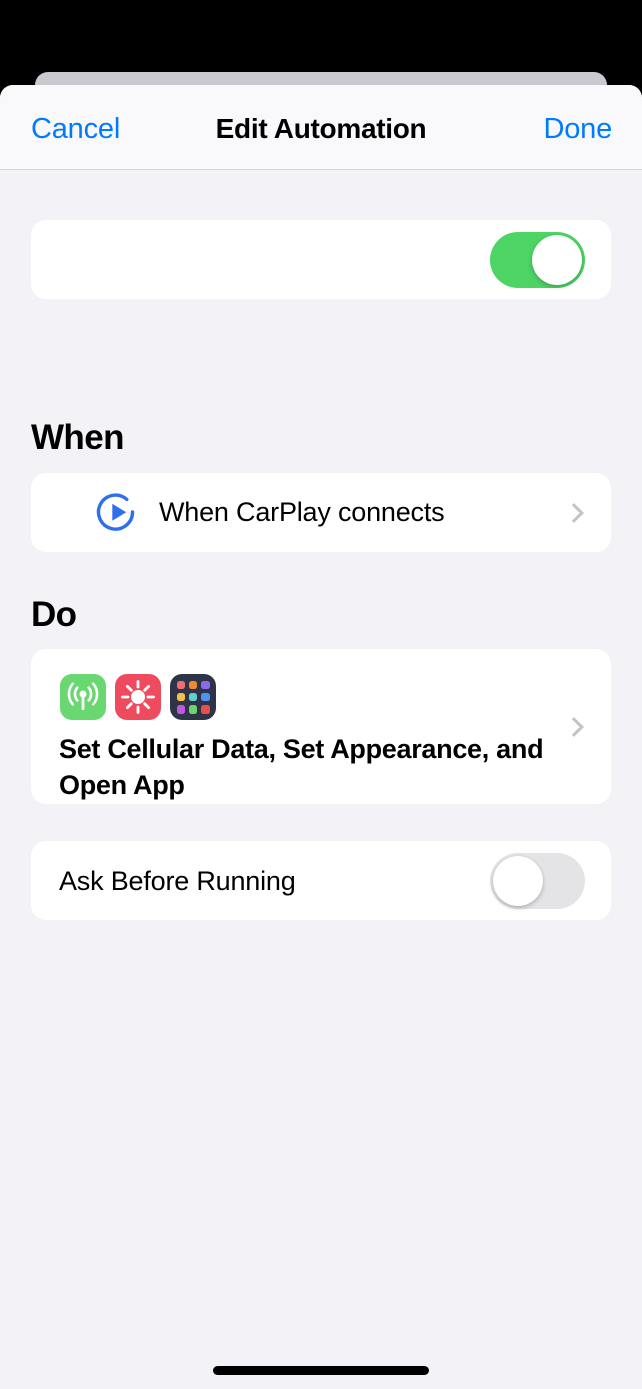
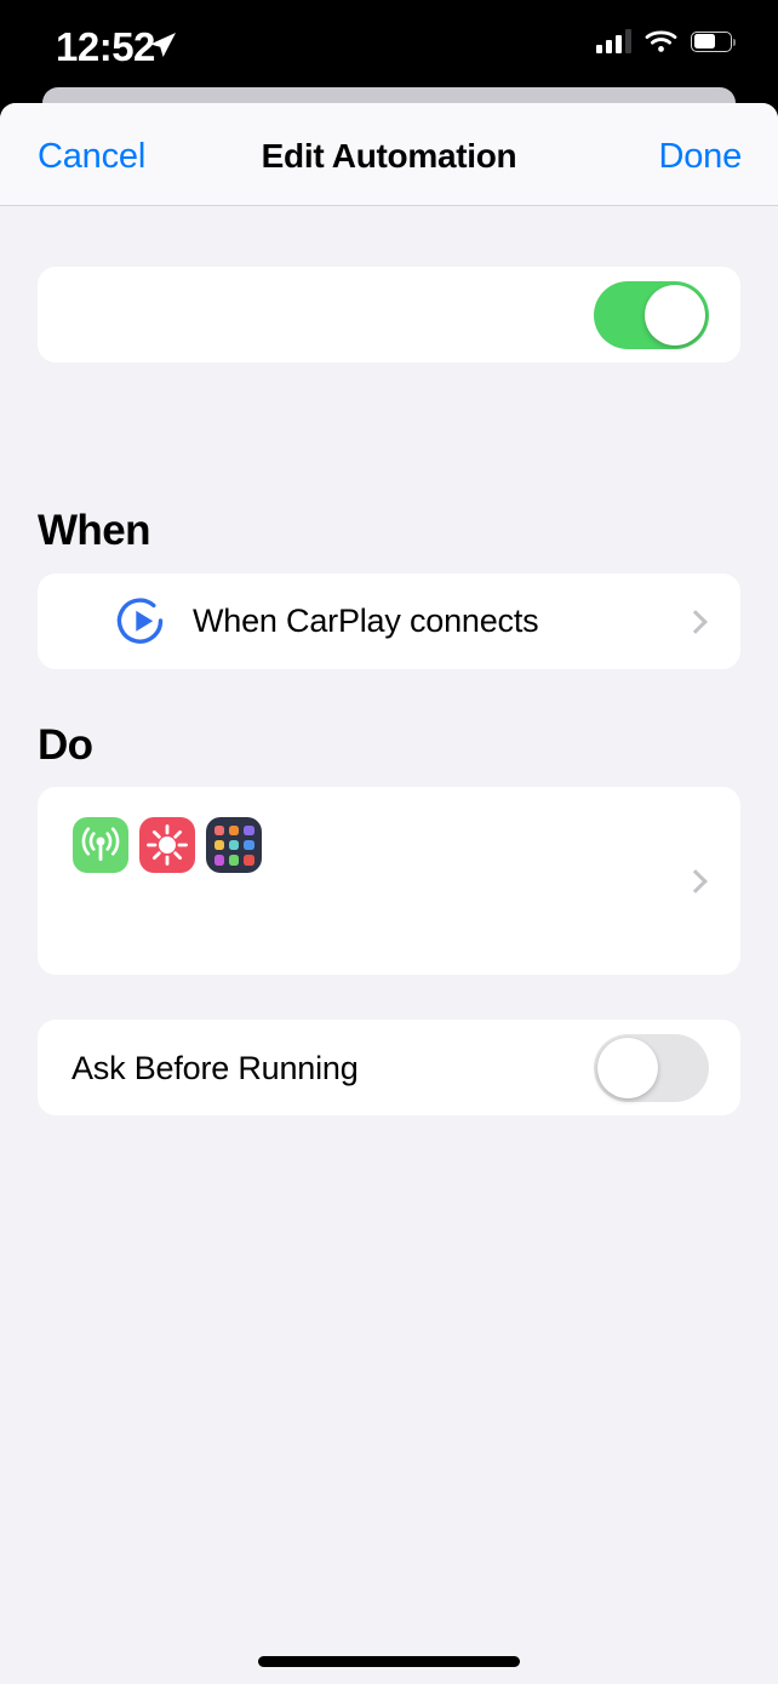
+ 12:52
  Cancel
  Edit Automation
  Done
  When
  When CarPlay connects
  Do
- Set Cellular Data, Set Appearance, and Open App
  Ask Before Running
